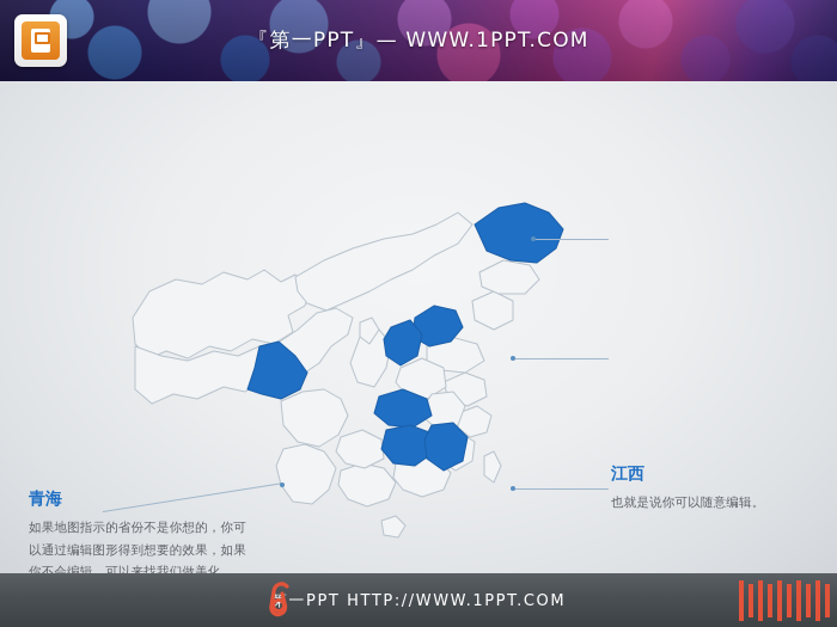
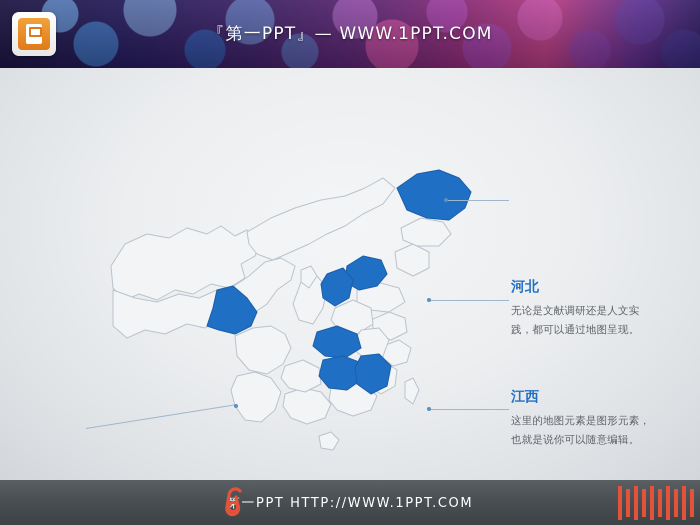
  『第一PPT』— WWW.1PPT.COM
+ 河北
+ 无论是文献调研还是人文实
+ 践，都可以通过地图呈现。
  江西
+ 这里的地图元素是图形元素，
  也就是说你可以随意编辑。
- 青海
- 如果地图指示的省份不是你想的，你可
- 以通过编辑图形得到想要的效果，如果
  一PPT HTTP://WWW.1PPT.COM
